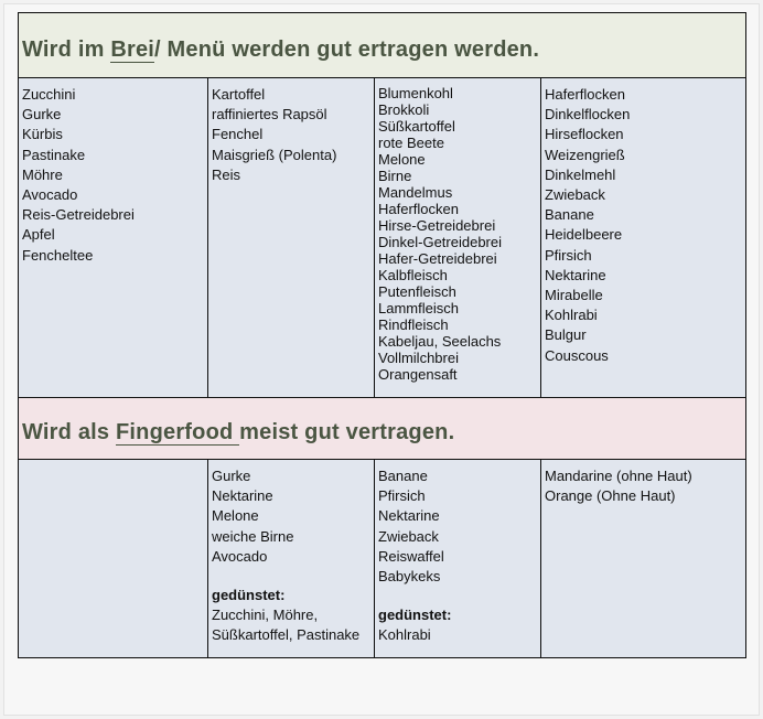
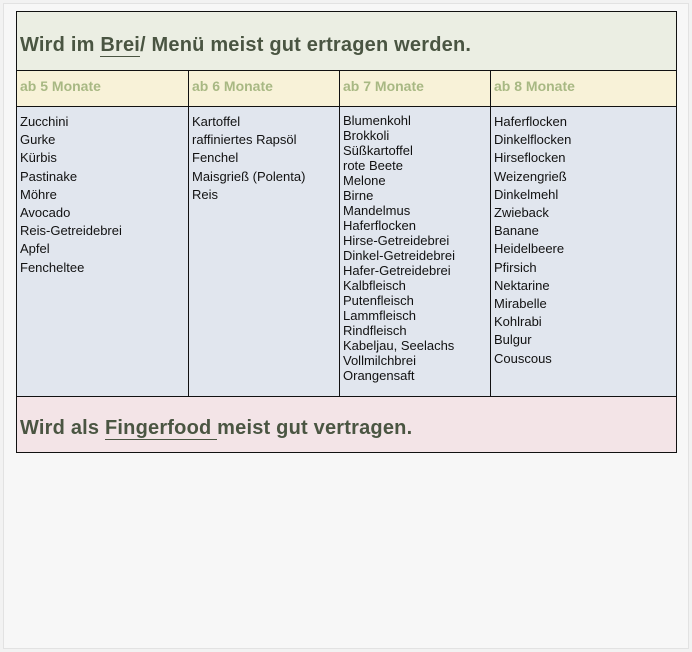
- Wird im Brei/ Menü werden gut ertragen werden.
+ Wird im Brei/ Menü meist gut ertragen werden.
+ ab 5 Monate	ab 6 Monate	ab 7 Monate	ab 8 Monate
  ZucchiniGurkeKürbisPastinakeMöhreAvocadoReis-GetreidebreiApfelFencheltee	Kartoffelraffiniertes RapsölFenchelMaisgrieß (Polenta)Reis	BlumenkohlBrokkoliSüßkartoffelrote BeeteMeloneBirneMandelmusHaferflockenHirse-GetreidebreiDinkel-GetreidebreiHafer-GetreidebreiKalbfleischPutenfleischLammfleischRindfleischKabeljau, SeelachsVollmilchbreiOrangensaft	HaferflockenDinkelflockenHirseflockenWeizengrießDinkelmehlZwiebackBananeHeidelbeerePfirsichNektarineMirabelleKohlrabiBulgurCouscous
  Wird als Fingerfood meist gut vertragen.
- 	GurkeNektarineMeloneweiche BirneAvocadogedünstet:Zucchini, Möhre,Süßkartoffel, Pastinake	BananePfirsichNektarineZwiebackReiswaffelBabykeksgedünstet:Kohlrabi	Mandarine (ohne Haut)Orange (Ohne Haut)
